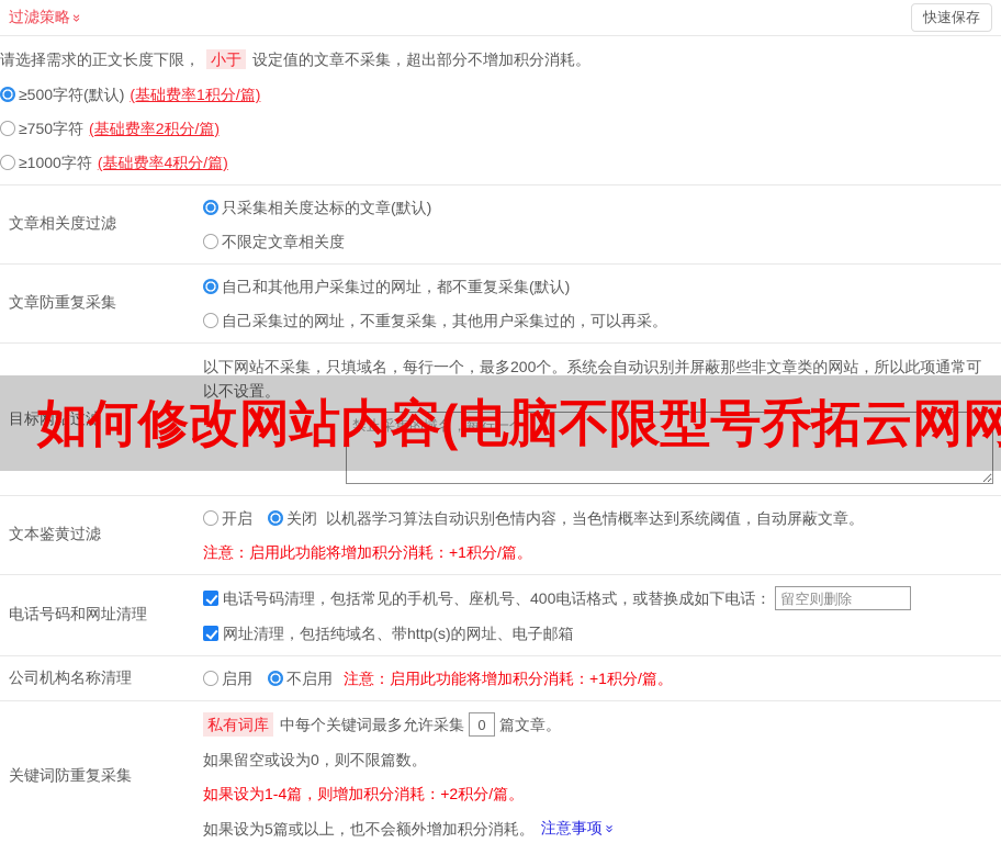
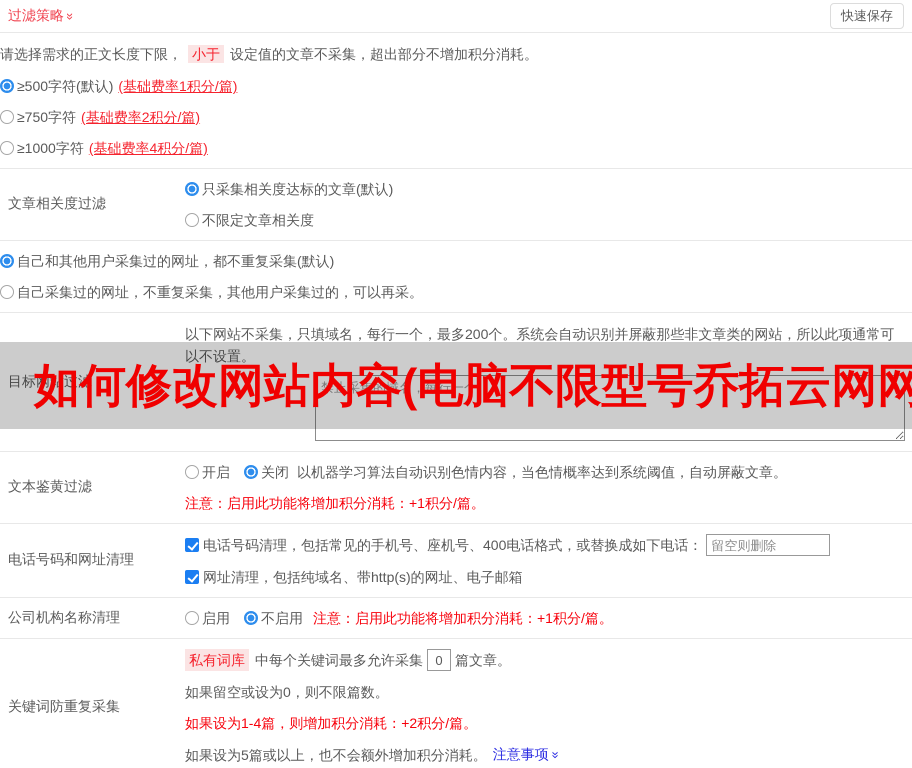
  过滤策略
  快速保存
  请选择需求的正文长度下限， 小于 设定值的文章不采集，超出部分不增加积分消耗。
  ≥500字符(默认)
  (基础费率1积分/篇)
  ≥750字符
  (基础费率2积分/篇)
  ≥1000字符
  (基础费率4积分/篇)
  文章相关度过滤
  只采集相关度达标的文章(默认)
  不限定文章相关度
- 文章防重复采集
  自己和其他用户采集过的网址，都不重复采集(默认)
  自己采集过的网址，不重复采集，其他用户采集过的，可以再采。
  目标网站过滤
  以下网站不采集，只填域名，每行一个，最多200个。系统会自动识别并屏蔽那些非文章类的网站，所以此项通常可以不设置。
  禁止采集的域名，每行一个
  如何修改网站内容(电脑不限型号乔拓云网网
  文本鉴黄过滤
  开启
  关闭
  以机器学习算法自动识别色情内容，当色情概率达到系统阈值，自动屏蔽文章。
  注意：启用此功能将增加积分消耗：+1积分/篇。
  电话号码和网址清理
  电话号码清理，包括常见的手机号、座机号、400电话格式，或替换成如下电话：
  留空则删除
  网址清理，包括纯域名、带http(s)的网址、电子邮箱
  公司机构名称清理
  启用
  不启用
  注意：启用此功能将增加积分消耗：+1积分/篇。
  关键词防重复采集
  私有词库
  中每个关键词最多允许采集
  0
  篇文章。
  如果留空或设为0，则不限篇数。
  如果设为1-4篇，则增加积分消耗：+2积分/篇。
  如果设为5篇或以上，也不会额外增加积分消耗。
  注意事项
